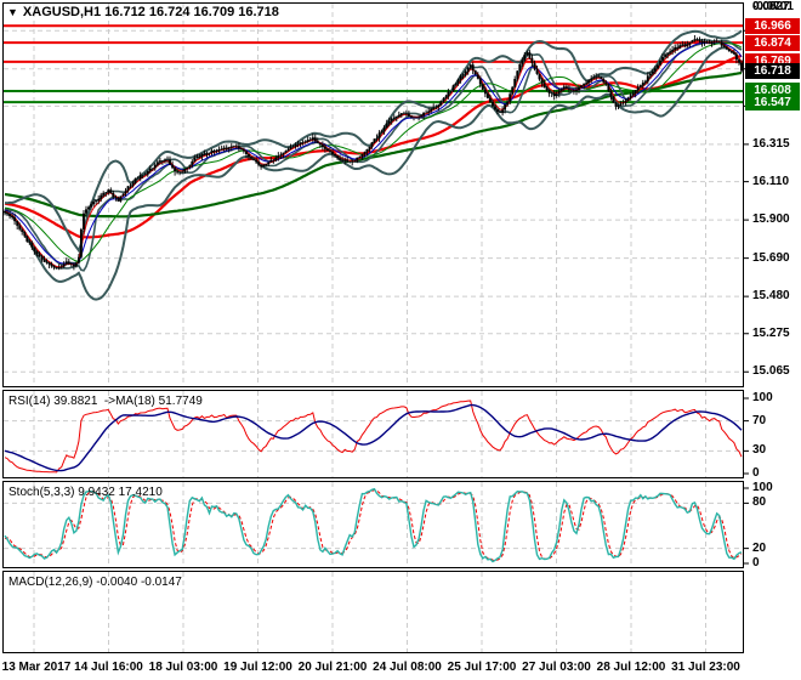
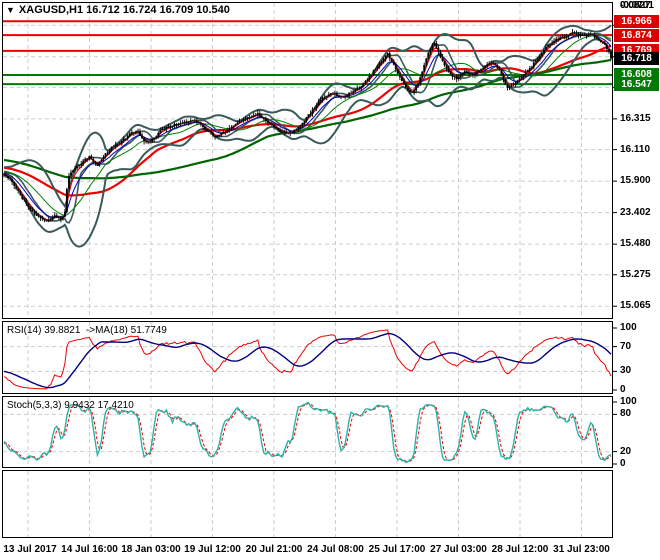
- ▼ XAGUSD,H1 16.712 16.724 16.709 16.718
+ ▼ XAGUSD,H1 16.712 16.724 16.709 10.540
  RSI(14) 39.8821 ->MA(18) 51.7749
  Stoch(5,3,3) 9.9432 17.4210
- MACD(12,26,9) -0.0040 -0.0147
  16.315
  16.110
  15.900
- 15.690
+ 23.402
  15.480
  15.275
  15.065
  100
  70
  30
  0
  100
  80
  20
  0
  0.0827
  0.00
  -0.0701
  16.966
  16.874
  16.769
  16.718
  16.608
  16.547
- 13 Mar 2017
+ 13 Jul 2017
  14 Jul 16:00
- 18 Jul 03:00
+ 18 Jan 03:00
  19 Jul 12:00
  20 Jul 21:00
  24 Jul 08:00
  25 Jul 17:00
  27 Jul 03:00
  28 Jul 12:00
  31 Jul 23:00
